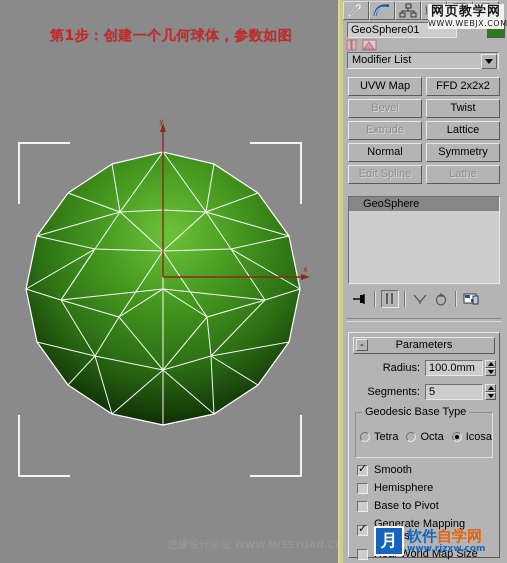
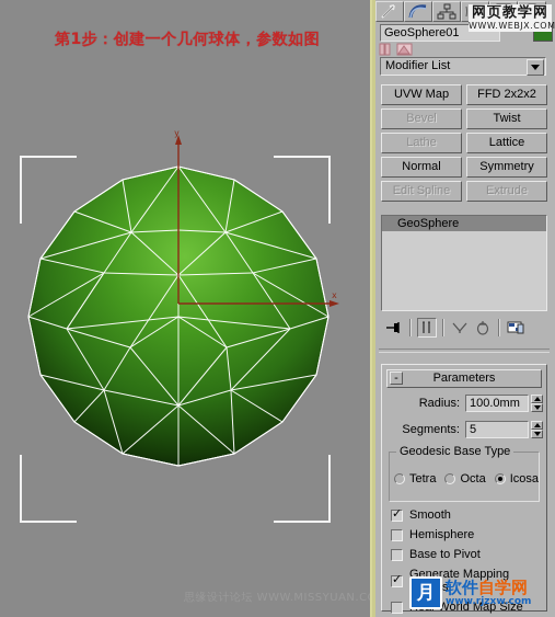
  y
  x
  第1步：创建一个几何球体，参数如图
  GeoSphere01
  Modifier List
  UVW Map
  FFD 2x2x2
  Bevel
  Twist
- Extrude
+ Lathe
  Lattice
  Normal
  Symmetry
  Edit Spline
- Lathe
+ Extrude
  GeoSphere
  -
  Parameters
  Radius:
  100.0mm
  Segments:
  5
  Geodesic Base Type
  Tetra
  Octa
  Icosa
  Smooth
  Hemisphere
  Base to Pivot
  Generate Mapping s.
  World Map Size
  网页教学网
  WWW.WEBJX.COM
  月
  软件自学网
  www.rjzxw.com
